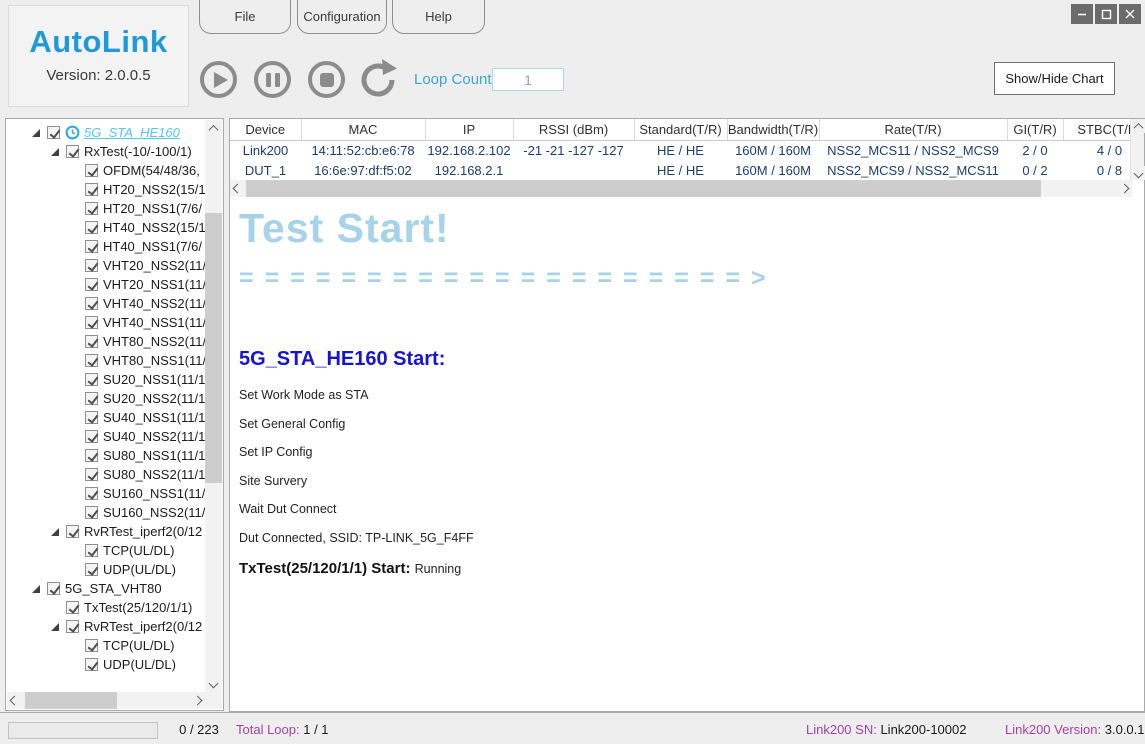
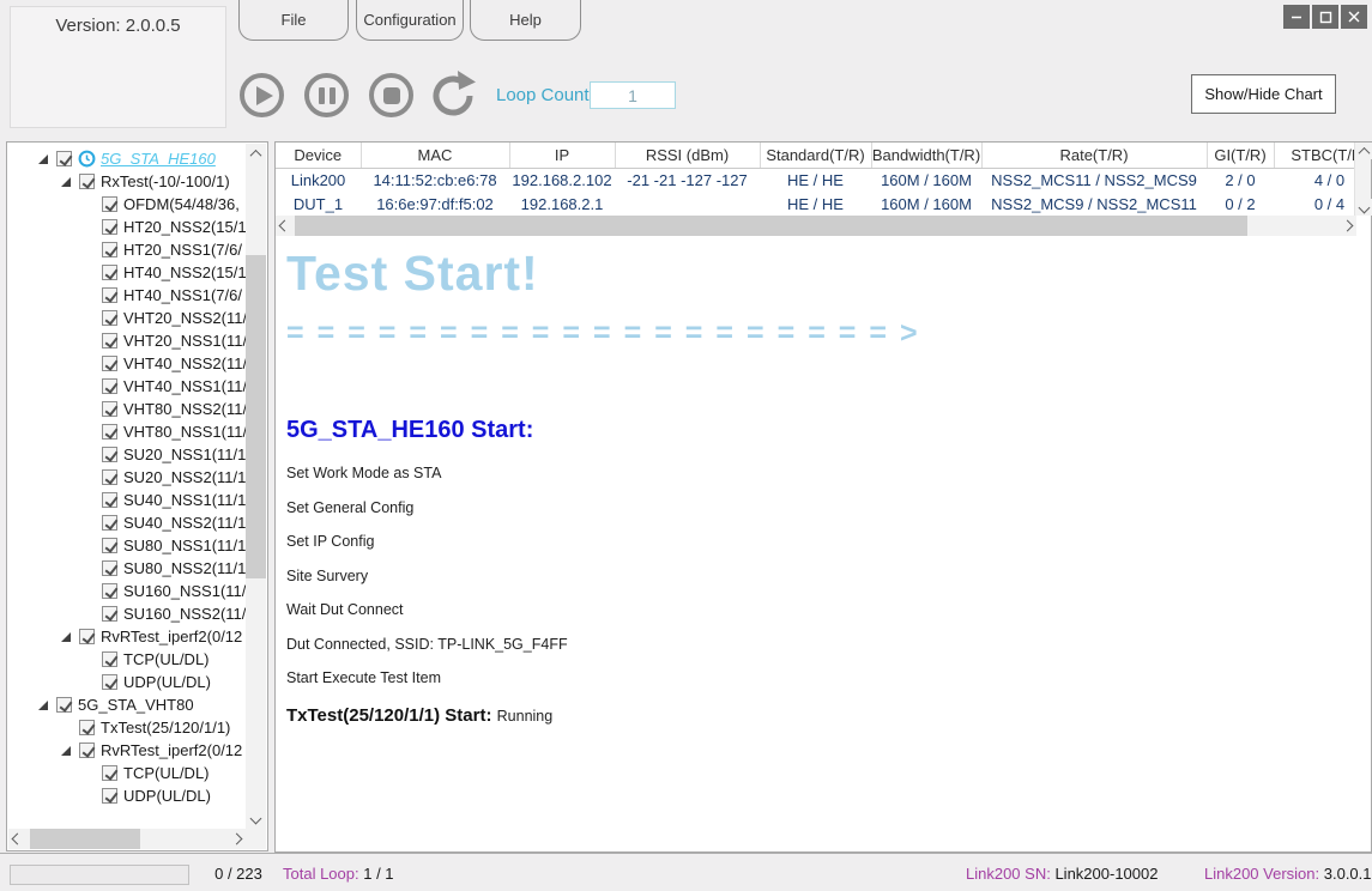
- AutoLink
  Version: 2.0.0.5
  File
  Configuration
  Help
  Loop Count
  1
  Show/Hide Chart
  5G_STA_HE160
  RxTest(-10/-100/1)
  OFDM(54/48/36,
  HT20_NSS2(15/1
  HT20_NSS1(7/6/
  HT40_NSS2(15/1
  HT40_NSS1(7/6/
  VHT20_NSS2(11
  VHT20_NSS1(11
  VHT40_NSS2(11
  VHT40_NSS1(11
  VHT80_NSS2(11
  VHT80_NSS1(11
  SU20_NSS1(11/1
  SU20_NSS2(11/1
  SU40_NSS1(11/1
  SU40_NSS2(11/1
  SU80_NSS1(11/1
  SU80_NSS2(11/1
  SU160_NSS1(11/
  SU160_NSS2(11/
  RvRTest_iperf2(0/12
  TCP(UL/DL)
  UDP(UL/DL)
  5G_STA_VHT80
  TxTest(25/120/1/1)
  RvRTest_iperf2(0/12
  TCP(UL/DL)
  UDP(UL/DL)
  Device	MAC	IP	RSSI (dBm)	Standard(T/R)	Bandwidth(T/R)	Rate(T/R)	GI(T/R)	STBC(T/
  Link200	14:11:52:cb:e6:78	192.168.2.102	-21 -21 -127 -127	HE / HE	160M / 160M	NSS2_MCS11 / NSS2_MCS9	2 / 0	4 / 0
- DUT_1	16:6e:97:df:f5:02	192.168.2.1		HE / HE	160M / 160M	NSS2_MCS9 / NSS2_MCS11	0 / 2	0 / 8
+ DUT_1	16:6e:97:df:f5:02	192.168.2.1		HE / HE	160M / 160M	NSS2_MCS9 / NSS2_MCS11	0 / 2	0 / 4
  Test Start!
  ====================>
  5G_STA_HE160 Start:
  Set Work Mode as STA
  Set General Config
  Set IP Config
  Site Survery
  Wait Dut Connect
  Dut Connected, SSID: TP-LINK_5G_F4FF
+ Start Execute Test Item
  TxTest(25/120/1/1) Start: Running
  0 / 223
  Total Loop: 1 / 1
  Link200 SN: Link200-10002
  Link200 Version: 3.0.0.1
